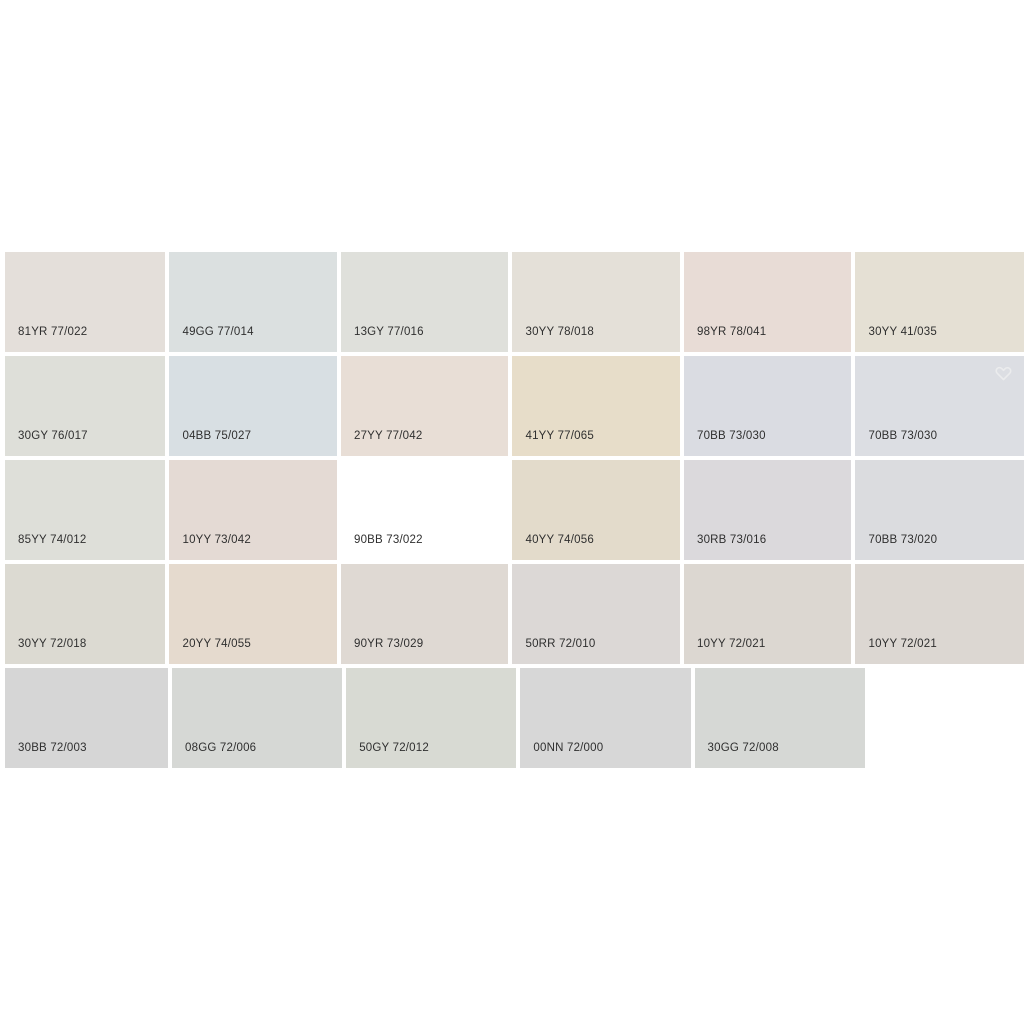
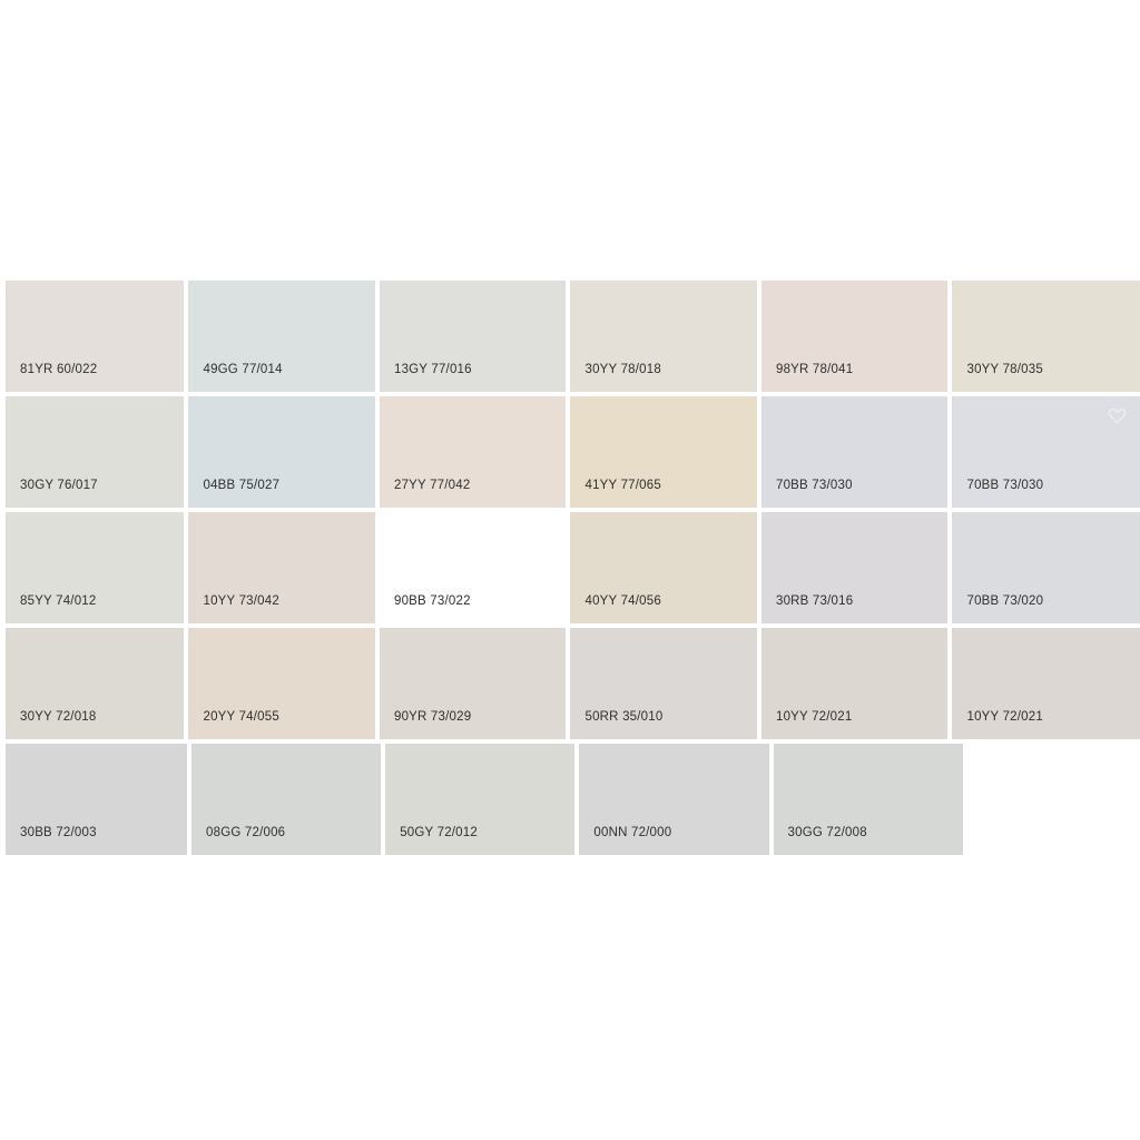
- 81YR 77/022
+ 81YR 60/022
  49GG 77/014
  13GY 77/016
  30YY 78/018
  98YR 78/041
- 30YY 41/035
+ 30YY 78/035
  30GY 76/017
  04BB 75/027
  27YY 77/042
  41YY 77/065
  70BB 73/030
  70BB 73/030
  85YY 74/012
  10YY 73/042
  90BB 73/022
  40YY 74/056
  30RB 73/016
  70BB 73/020
  30YY 72/018
  20YY 74/055
  90YR 73/029
- 50RR 72/010
+ 50RR 35/010
  10YY 72/021
  10YY 72/021
  30BB 72/003
  08GG 72/006
  50GY 72/012
  00NN 72/000
  30GG 72/008
